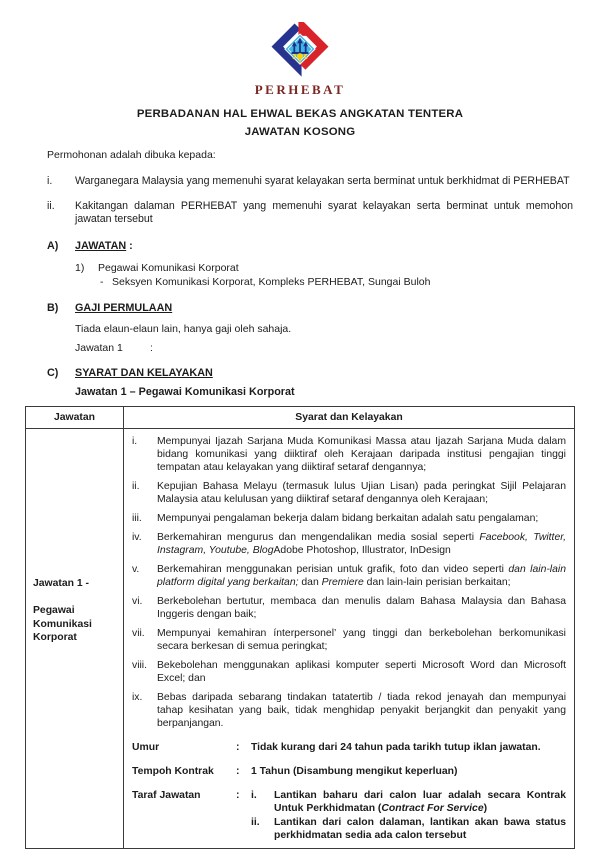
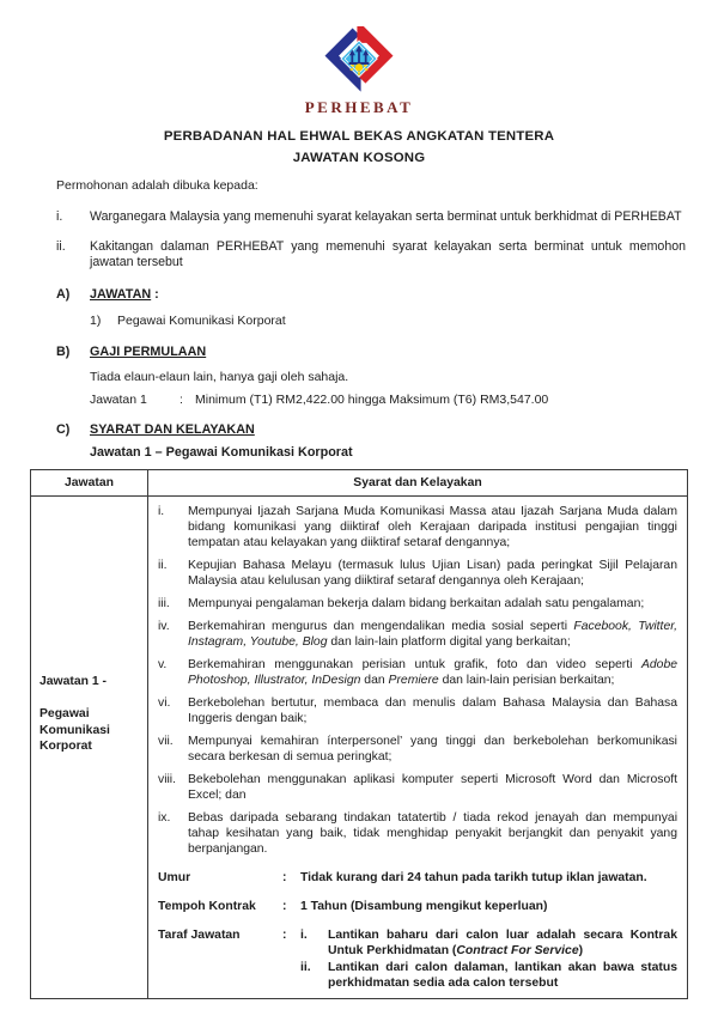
  PERHEBAT
  PERBADANAN HAL EHWAL BEKAS ANGKATAN TENTERA
  JAWATAN KOSONG
  Permohonan adalah dibuka kepada:
  i.
  Warganegara Malaysia yang memenuhi syarat kelayakan serta berminat untuk berkhidmat di PERHEBAT
  ii.
  Kakitangan dalaman PERHEBAT yang memenuhi syarat kelayakan serta berminat untuk memohon jawatan tersebut
  A)
  JAWATAN :
  1)
  Pegawai Komunikasi Korporat
- -
- Seksyen Komunikasi Korporat, Kompleks PERHEBAT, Sungai Buloh
  B)
  GAJI PERMULAAN
  Tiada elaun-elaun lain, hanya gaji oleh sahaja.
  Jawatan 1
  :
+ Minimum (T1) RM2,422.00 hingga Maksimum (T6) RM3,547.00
  C)
  SYARAT DAN KELAYAKAN
  Jawatan 1 – Pegawai Komunikasi Korporat
  Jawatan
  Syarat dan Kelayakan
  Jawatan 1 -
  Pegawai Komunikasi Korporat
  i.
  Mempunyai Ijazah Sarjana Muda Komunikasi Massa atau Ijazah Sarjana Muda dalam bidang komunikasi yang diiktiraf oleh Kerajaan daripada institusi pengajian tinggi tempatan atau kelayakan yang diiktiraf setaraf dengannya;
  ii.
  Kepujian Bahasa Melayu (termasuk lulus Ujian Lisan) pada peringkat Sijil Pelajaran Malaysia atau kelulusan yang diiktiraf setaraf dengannya oleh Kerajaan;
  iii.
  Mempunyai pengalaman bekerja dalam bidang berkaitan adalah satu pengalaman;
  iv.
- Berkemahiran mengurus dan mengendalikan media sosial seperti Facebook, Twitter, Instagram, Youtube, BlogAdobe Photoshop, Illustrator, InDesign
+ Berkemahiran mengurus dan mengendalikan media sosial seperti Facebook, Twitter, Instagram, Youtube, Blog dan lain-lain platform digital yang berkaitan;
  v.
- Berkemahiran menggunakan perisian untuk grafik, foto dan video seperti dan lain-lain platform digital yang berkaitan; dan Premiere dan lain-lain perisian berkaitan;
+ Berkemahiran menggunakan perisian untuk grafik, foto dan video seperti Adobe Photoshop, Illustrator, InDesign dan Premiere dan lain-lain perisian berkaitan;
  vi.
  Berkebolehan bertutur, membaca dan menulis dalam Bahasa Malaysia dan Bahasa Inggeris dengan baik;
  vii.
  Mempunyai kemahiran ínterpersonel’ yang tinggi dan berkebolehan berkomunikasi secara berkesan di semua peringkat;
  viii.
  Bekebolehan menggunakan aplikasi komputer seperti Microsoft Word dan Microsoft Excel; dan
  ix.
  Bebas daripada sebarang tindakan tatatertib / tiada rekod jenayah dan mempunyai tahap kesihatan yang baik, tidak menghidap penyakit berjangkit dan penyakit yang berpanjangan.
  Umur
  :
  Tidak kurang dari 24 tahun pada tarikh tutup iklan jawatan.
  Tempoh Kontrak
  :
  1 Tahun (Disambung mengikut keperluan)
  Taraf Jawatan
  :
  i.
  Lantikan baharu dari calon luar adalah secara Kontrak Untuk Perkhidmatan (Contract For Service)
  ii.
  Lantikan dari calon dalaman, lantikan akan bawa status perkhidmatan sedia ada calon tersebut
